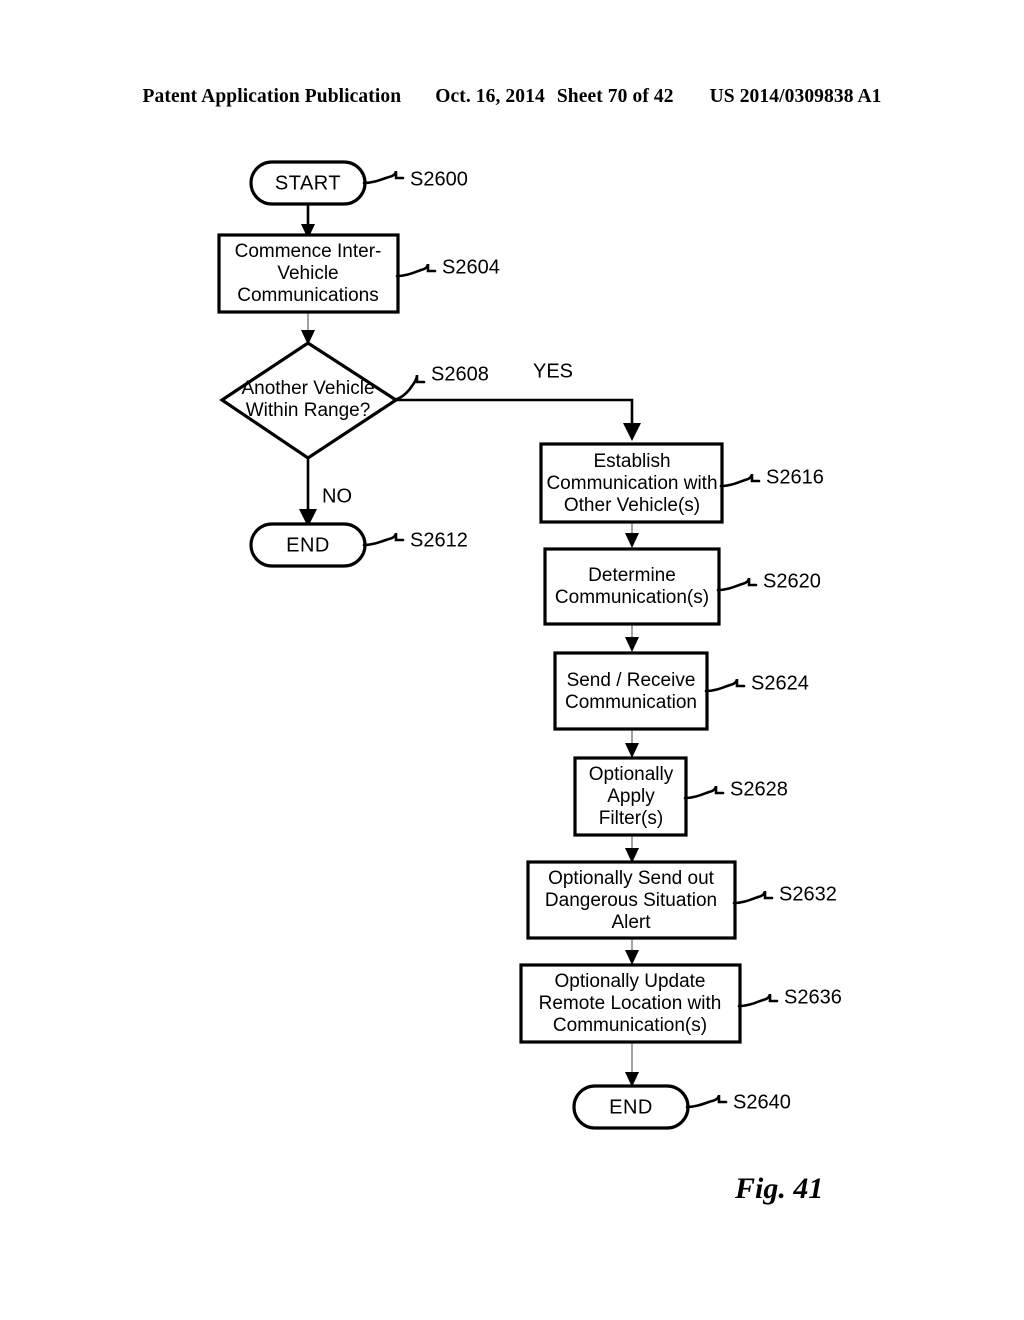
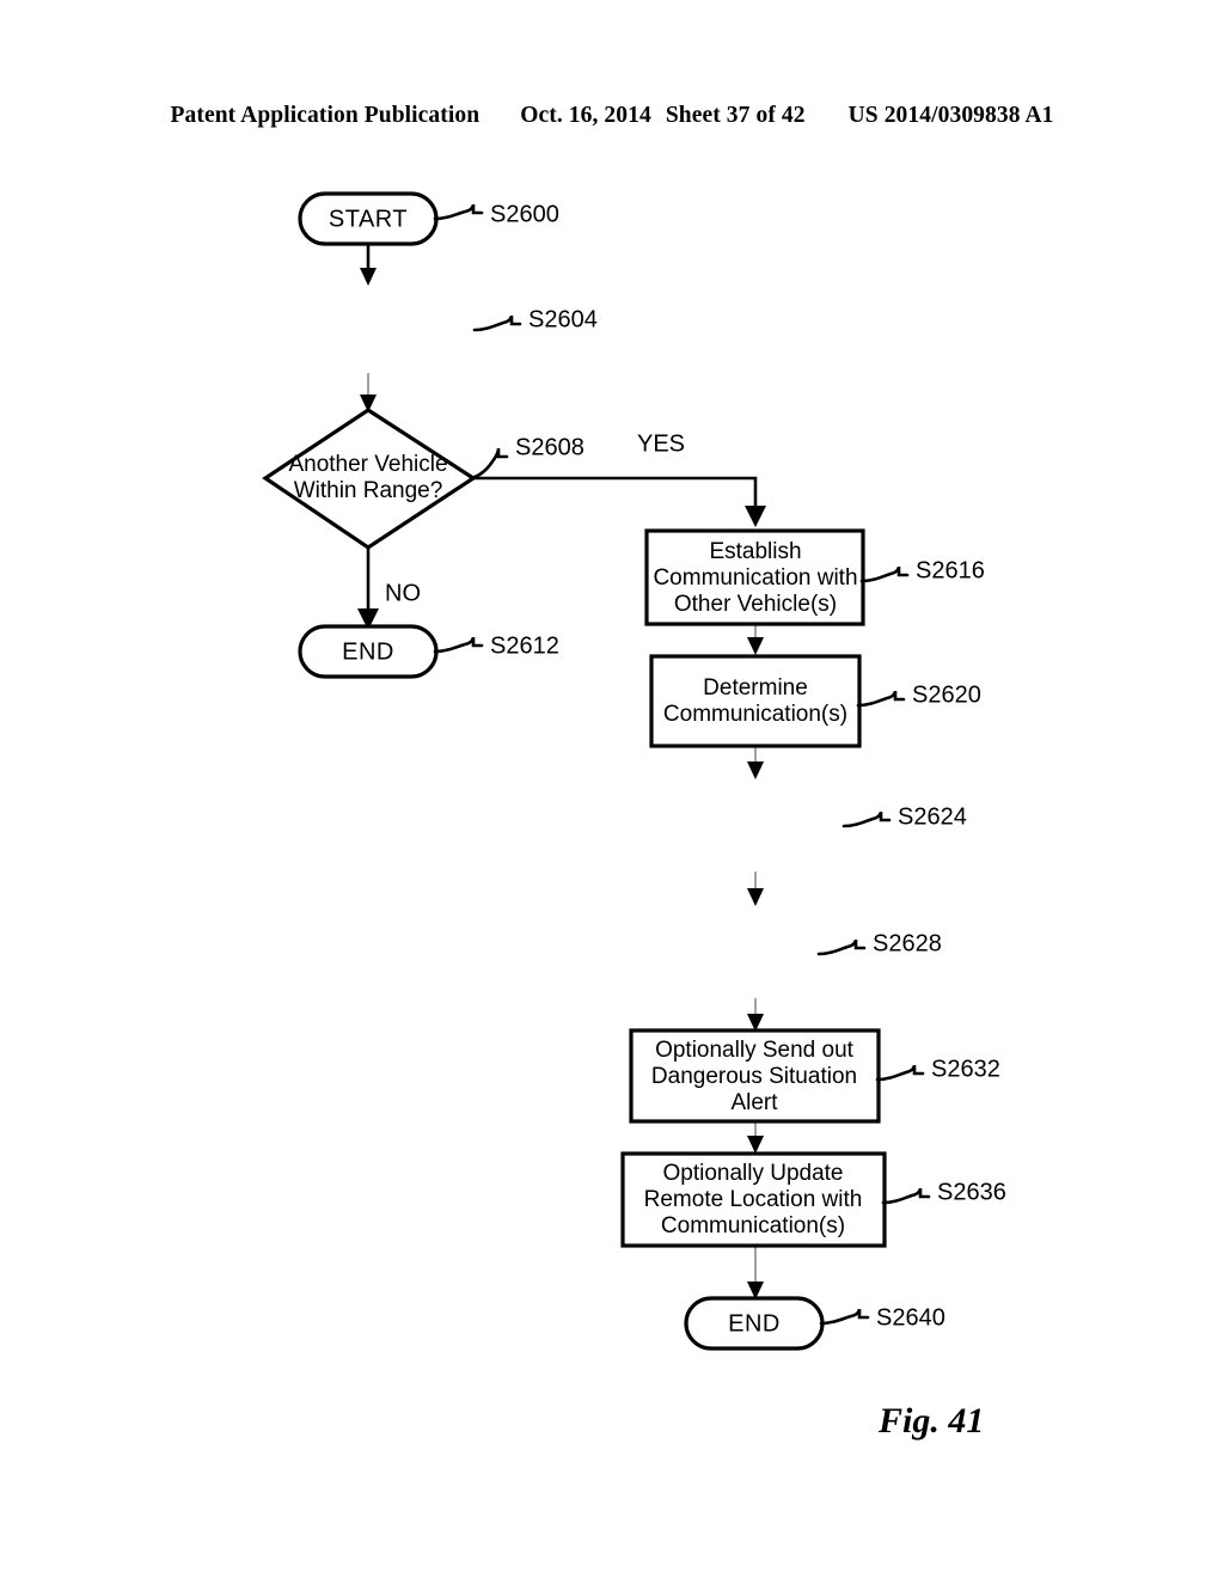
- Patent Application Publication Oct. 16, 2014 Sheet 70 of 42 US 2014/0309838 A1
+ Patent Application Publication Oct. 16, 2014 Sheet 37 of 42 US 2014/0309838 A1
  YES
  NO
  START
  S2600
- Commence Inter-
- Vehicle
- Communications
  S2604
  Another Vehicle
  Within Range?
  S2608
  END
  S2612
  Establish
  Communication with
  Other Vehicle(s)
  S2616
  Determine
  Communication(s)
  S2620
- Send / Receive
- Communication
  S2624
- Optionally
- Apply
- Filter(s)
  S2628
  Optionally Send out
  Dangerous Situation
  Alert
  S2632
  Optionally Update
  Remote Location with
  Communication(s)
  S2636
  END
  S2640
  Fig. 41
